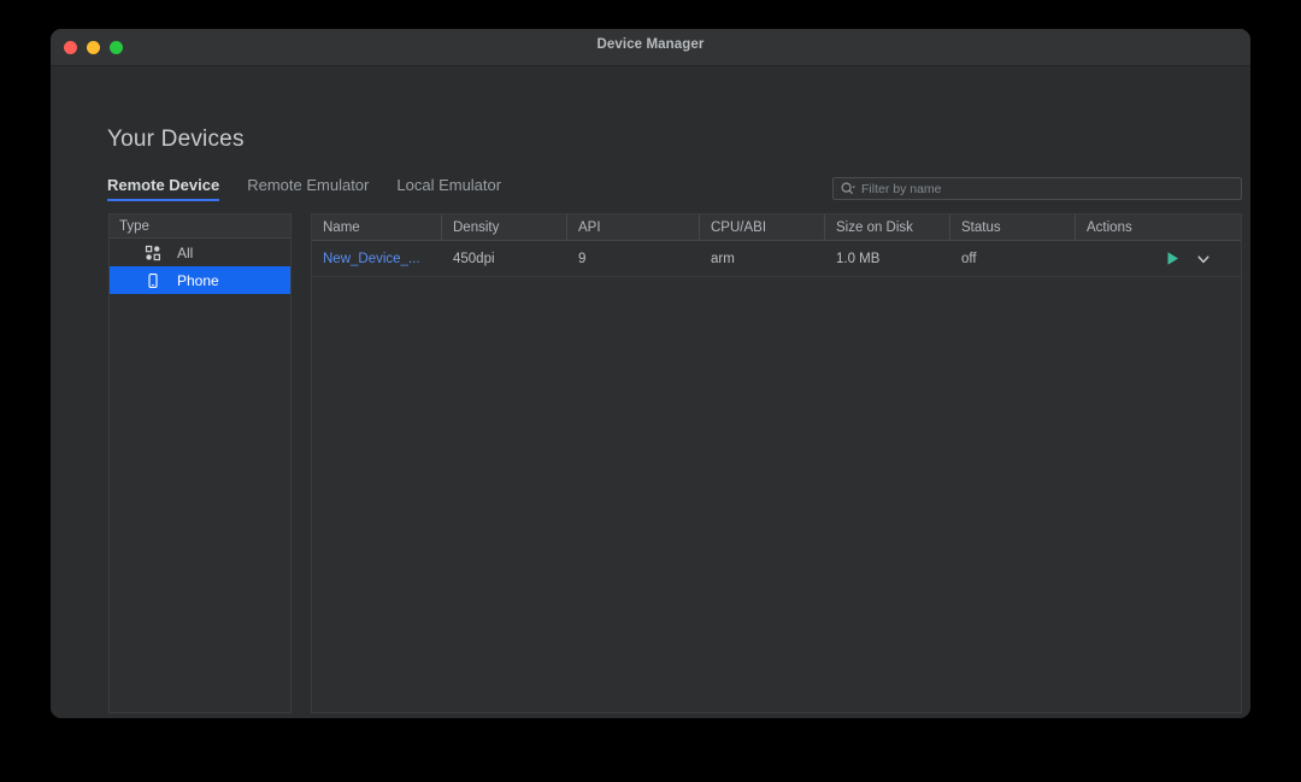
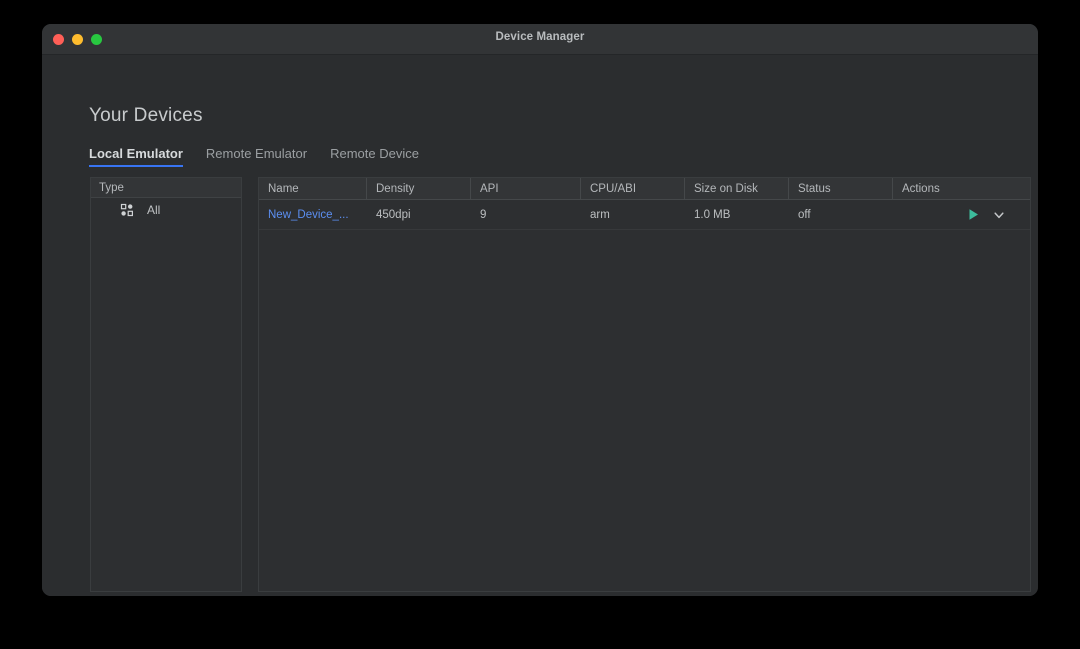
  Device Manager
  Your Devices
- Remote Device
+ Local Emulator
  Remote Emulator
- Local Emulator
+ Remote Device
- Filter by name
  Type
  All
- Phone
  Name
  Density
  API
  CPU/ABI
  Size on Disk
  Status
  Actions
  New_Device_...
  450dpi
  9
  arm
  1.0 MB
  off
